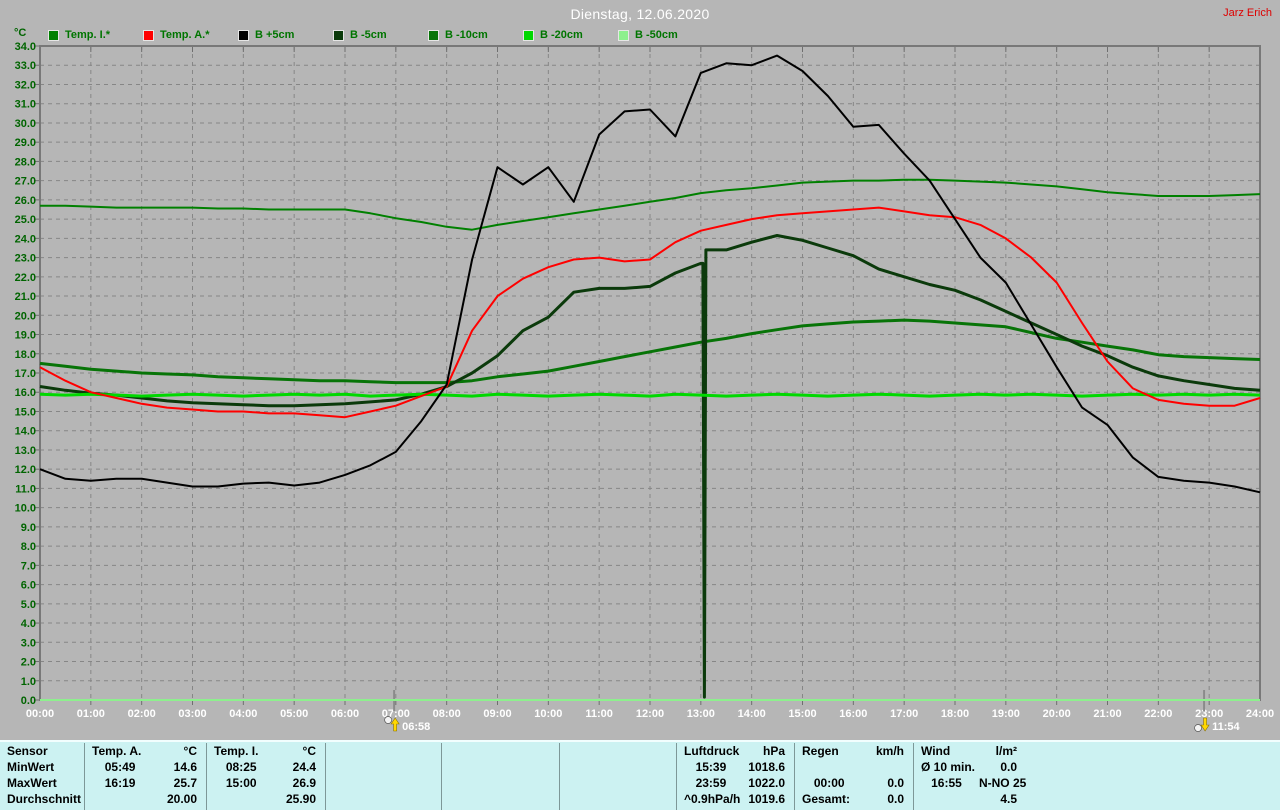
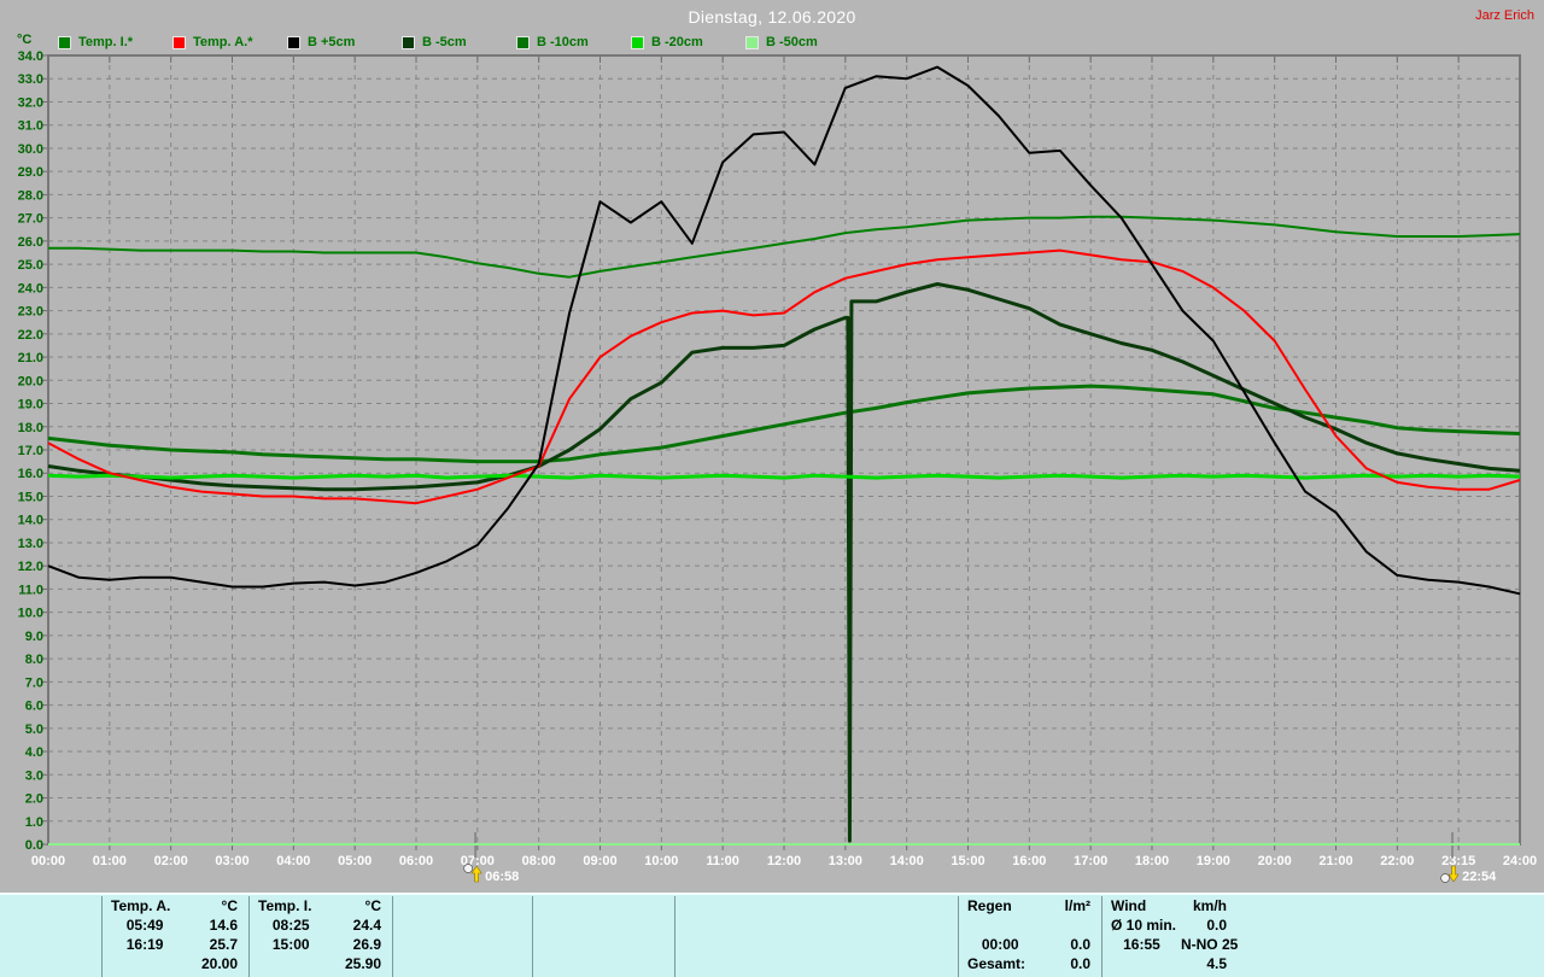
  Dienstag, 12.06.2020
  Jarz Erich
  °C
  Temp. I.*
  Temp. A.*
  B +5cm
  B -5cm
  B -10cm
  B -20cm
  B -50cm
  0.0
  1.0
  2.0
  3.0
  4.0
  5.0
  6.0
  7.0
  8.0
  9.0
  10.0
  11.0
  12.0
  13.0
  14.0
  15.0
  16.0
  17.0
  18.0
  19.0
  20.0
  21.0
  22.0
  23.0
  24.0
  25.0
  26.0
  27.0
  28.0
  29.0
  30.0
  31.0
  32.0
  33.0
  34.0
  00:00
  01:00
  02:00
  03:00
  04:00
  05:00
  06:00
  07:00
  08:00
  09:00
  10:00
  11:00
  12:00
  13:00
  14:00
  15:00
  16:00
  17:00
  18:00
  19:00
  20:00
  21:00
  22:00
- 23:00
+ 23:15
  24:00
  06:58
- 11:54
+ 22:54
- Sensor
- MinWert
- MaxWert
- Durchschnitt
  Temp. A.
  °C
  05:49
  14.6
  16:19
  25.7
  20.00
  Temp. I.
  °C
  08:25
  24.4
  15:00
  26.9
  25.90
- Luftdruck
- hPa
- 15:39
- 1018.6
- 23:59
- 1022.0
- ^0.9hPa/h
- 1019.6
  Regen
- km/h
+ l/m²
  00:00
  0.0
  Gesamt:
  0.0
  Wind
- l/m²
+ km/h
  Ø 10 min.
  0.0
  16:55
  N-NO 25
  4.5
